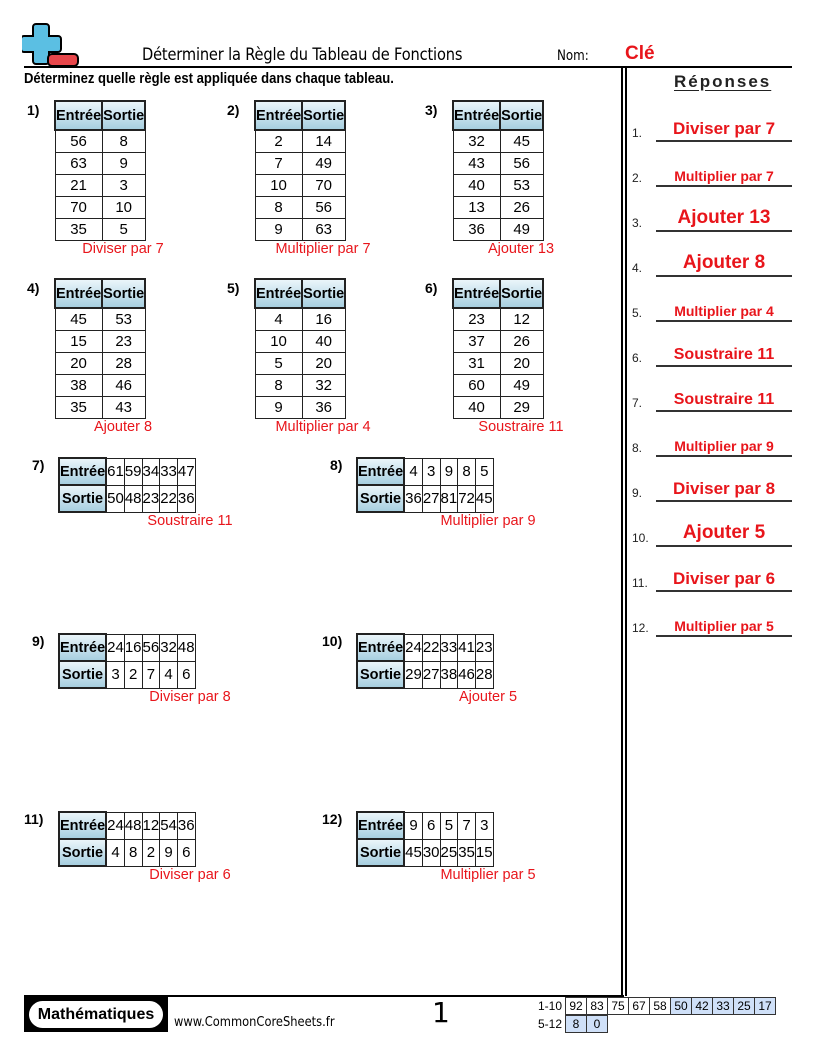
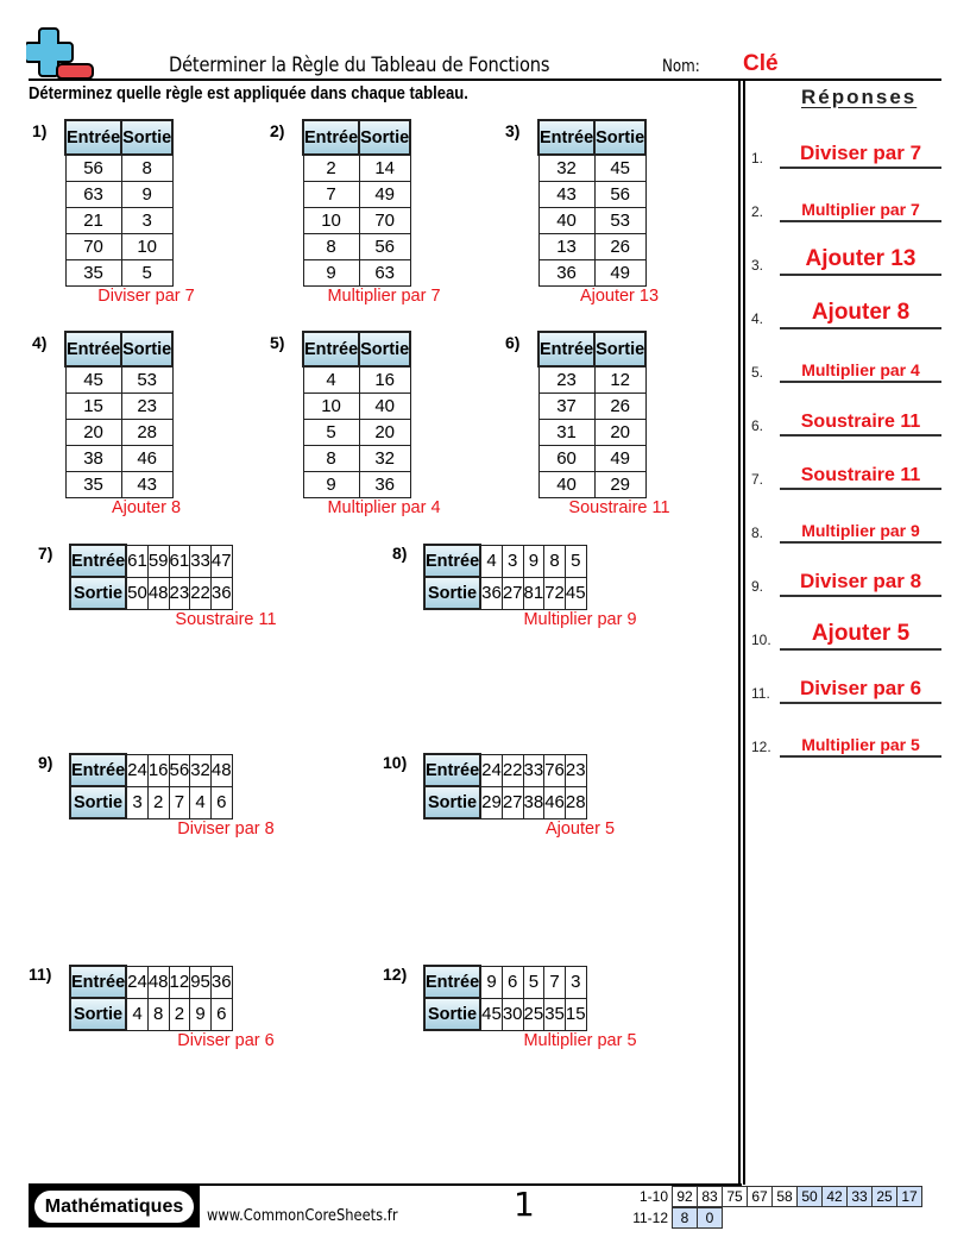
  Déterminer la Règle du Tableau de Fonctions
  Nom:
  Clé
  Déterminez quelle règle est appliquée dans chaque tableau.
  1)
  Entrée	Sortie
  56	8
  63	9
  21	3
  70	10
  35	5
  Diviser par 7
  2)
  Entrée	Sortie
  2	14
  7	49
  10	70
  8	56
  9	63
  Multiplier par 7
  3)
  Entrée	Sortie
  32	45
  43	56
  40	53
  13	26
  36	49
  Ajouter 13
  4)
  Entrée	Sortie
  45	53
  15	23
  20	28
  38	46
  35	43
  Ajouter 8
  5)
  Entrée	Sortie
  4	16
  10	40
  5	20
  8	32
  9	36
  Multiplier par 4
  6)
  Entrée	Sortie
  23	12
  37	26
  31	20
  60	49
  40	29
  Soustraire 11
  7)
- Entrée	61	59	34	33	47
+ Entrée	61	59	61	33	47
  Sortie	50	48	23	22	36
  Soustraire 11
  8)
  Entrée	4	3	9	8	5
  Sortie	36	27	81	72	45
  Multiplier par 9
  9)
  Entrée	24	16	56	32	48
  Sortie	3	2	7	4	6
  Diviser par 8
  10)
- Entrée	24	22	33	41	23
+ Entrée	24	22	33	76	23
  Sortie	29	27	38	46	28
  Ajouter 5
  11)
- Entrée	24	48	12	54	36
+ Entrée	24	48	12	95	36
  Sortie	4	8	2	9	6
  Diviser par 6
  12)
  Entrée	9	6	5	7	3
  Sortie	45	30	25	35	15
  Multiplier par 5
  Réponses
  1.
  Diviser par 7
  2.
  Multiplier par 7
  3.
  Ajouter 13
  4.
  Ajouter 8
  5.
  Multiplier par 4
  6.
  Soustraire 11
  7.
  Soustraire 11
  8.
  Multiplier par 9
  9.
  Diviser par 8
  10.
  Ajouter 5
  11.
  Diviser par 6
  12.
  Multiplier par 5
  Mathématiques
  www.CommonCoreSheets.fr
  1
  1-10
  92	83	75	67	58	50	42	33	25	17
- 5-12
+ 11-12
  8	0
